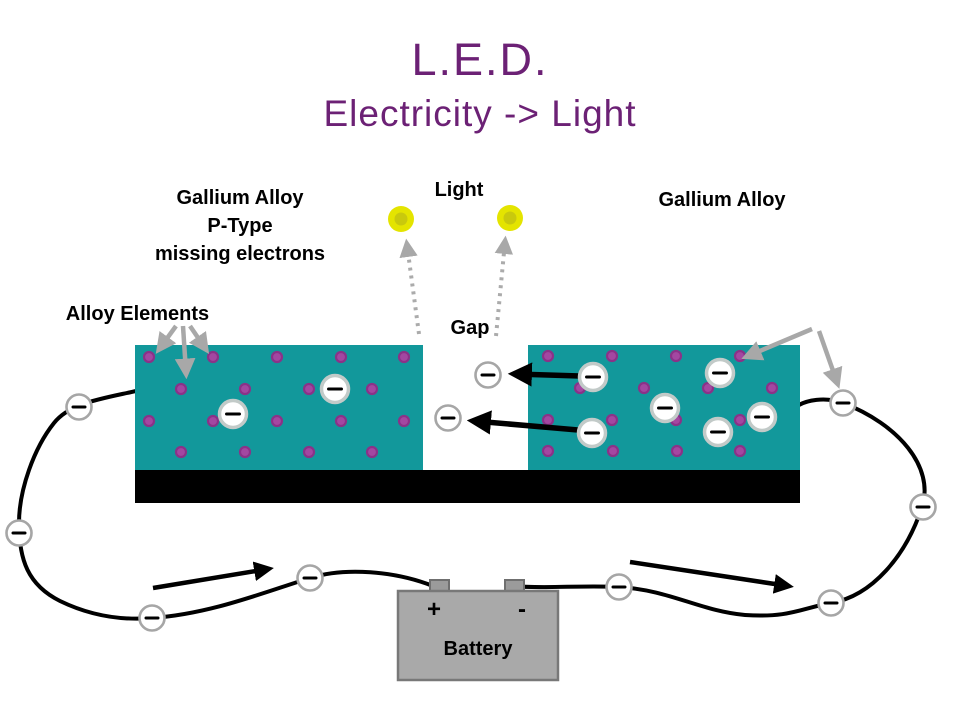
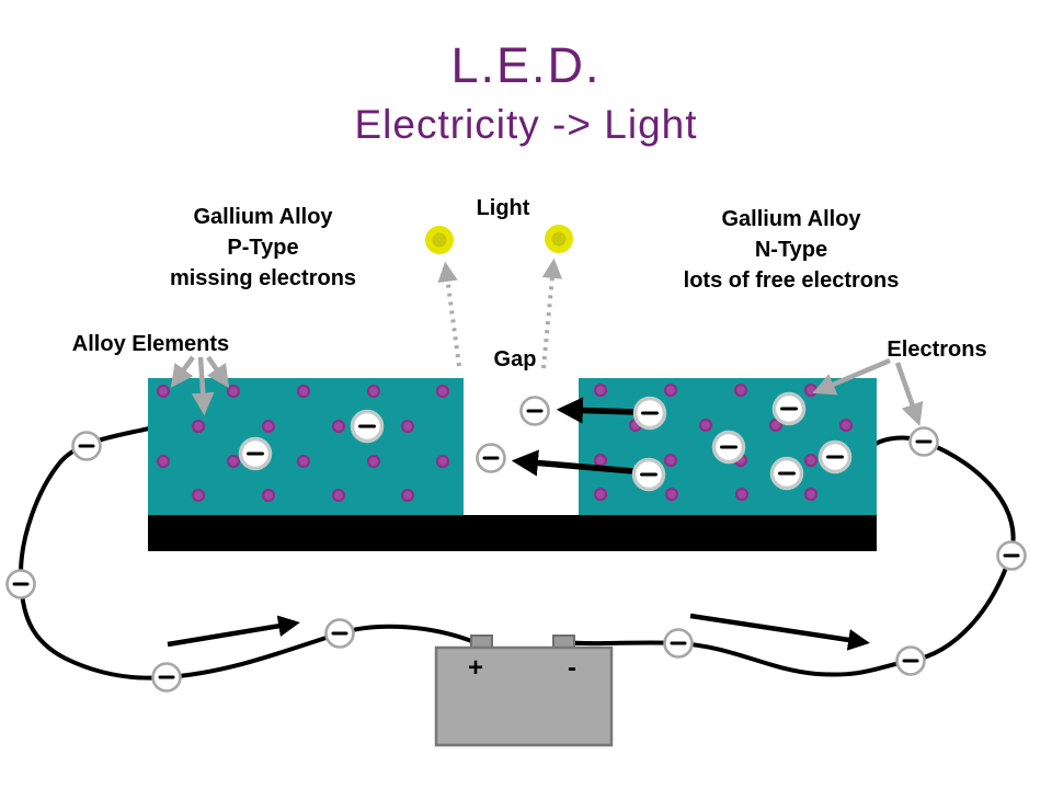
  L.E.D.
  Electricity -> Light
  Gallium Alloy
  P-Type
  missing electrons
  Gallium Alloy
+ N-Type
+ lots of free electrons
  Light
  Alloy Elements
+ Electrons
  Gap
  +
  -
- Battery
